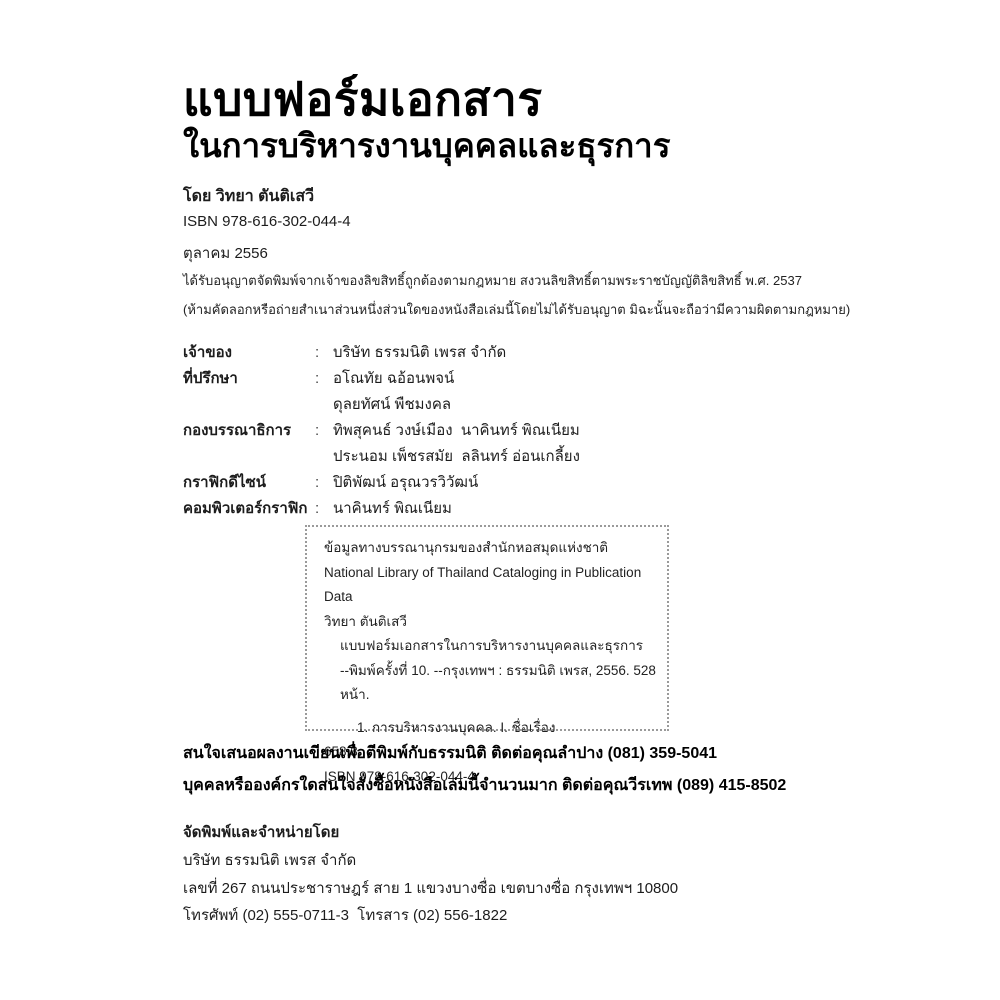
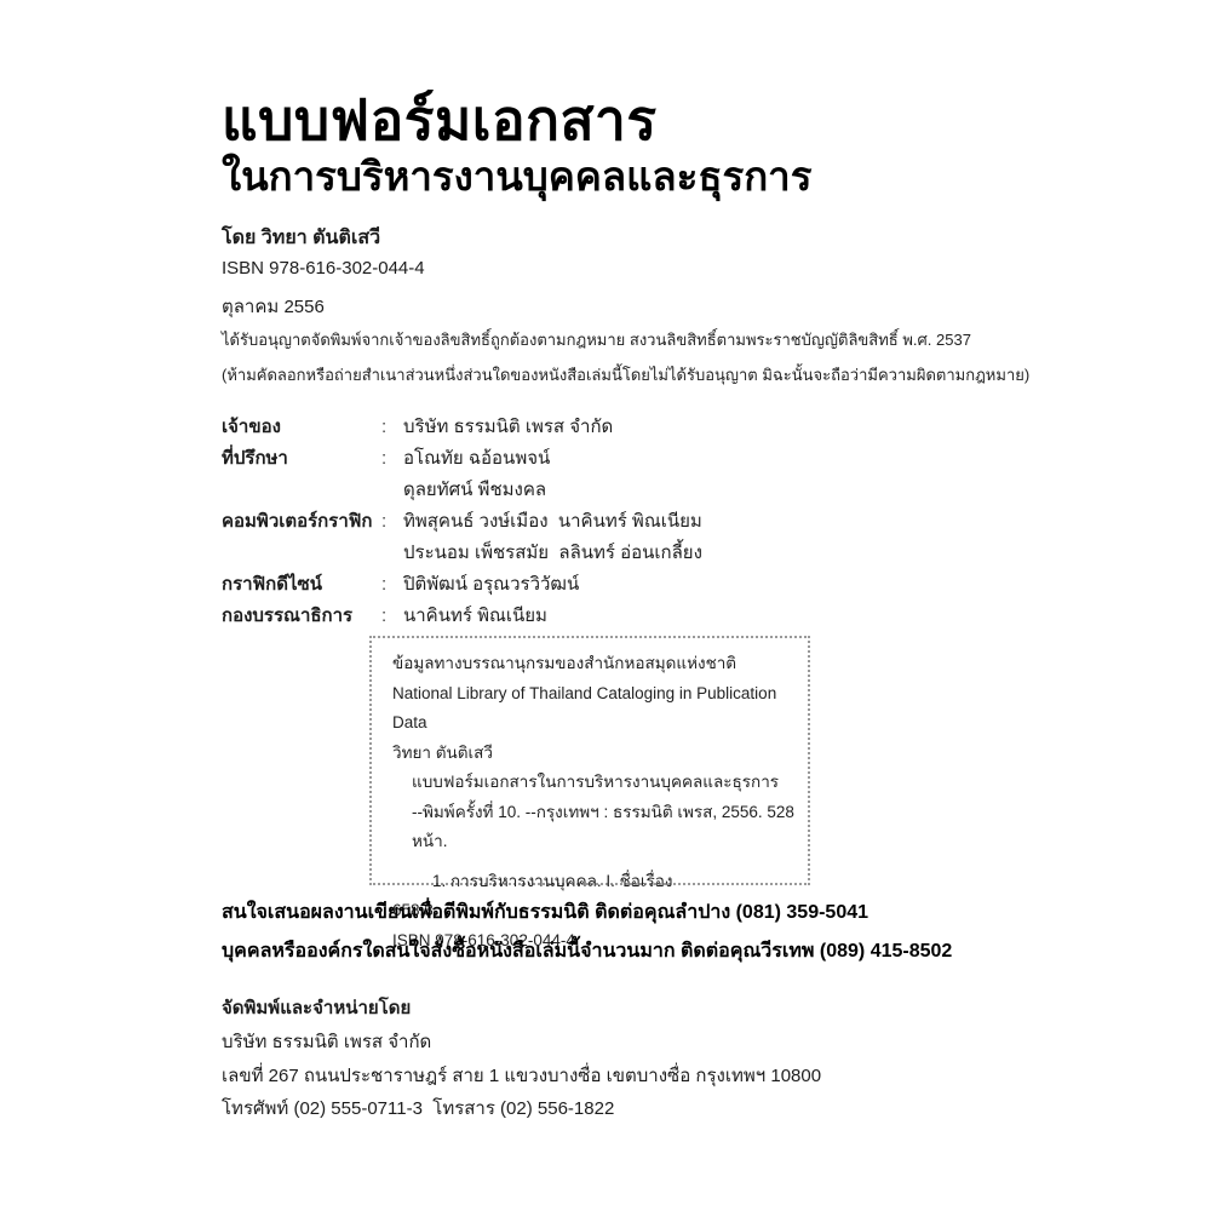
  แบบฟอร์มเอกสาร
  ในการบริหารงานบุคคลและธุรการ
  โดย วิทยา ตันติเสวี
  ISBN 978-616-302-044-4
  ตุลาคม 2556
  ได้รับอนุญาตจัดพิมพ์จากเจ้าของลิขสิทธิ์ถูกต้องตามกฎหมาย สงวนลิขสิทธิ์ตามพระราชบัญญัติลิขสิทธิ์ พ.ศ. 2537
  (ห้ามคัดลอกหรือถ่ายสำเนาส่วนหนึ่งส่วนใดของหนังสือเล่มนี้โดยไม่ได้รับอนุญาต มิฉะนั้นจะถือว่ามีความผิดตามกฎหมาย)
  เจ้าของ
  :
  บริษัท ธรรมนิติ เพรส จำกัด
  ที่ปรึกษา
  :
  อโณทัย ฉอ้อนพจน์
  ดุลยทัศน์ พืชมงคล
- กองบรรณาธิการ
+ คอมพิวเตอร์กราฟิก
  :
  ทิพสุคนธ์ วงษ์เมือง นาคินทร์ พิณเนียม
  ประนอม เพ็ชรสมัย ลลินทร์ อ่อนเกลี้ยง
  กราฟิกดีไซน์
  :
  ปิติพัฒน์ อรุณวรวิวัฒน์
- คอมพิวเตอร์กราฟิก
+ กองบรรณาธิการ
  :
  นาคินทร์ พิณเนียม
  ข้อมูลทางบรรณานุกรมของสำนักหอสมุดแห่งชาติ
  National Library of Thailand Cataloging in Publication Data
  วิทยา ตันติเสวี
  แบบฟอร์มเอกสารในการบริหารงานบุคคลและธุรการ
  --พิมพ์ครั้งที่ 10. --กรุงเทพฯ : ธรรมนิติ เพรส, 2556. 528 หน้า.
  1. การบริหารงานบุคคล. I. ชื่อเรื่อง
  658.3
  ISBN 978-616-302-044-4
  สนใจเสนอผลงานเขียนเพื่อตีพิมพ์กับธรรมนิติ ติดต่อคุณลำปาง (081) 359-5041
  บุคคลหรือองค์กรใดสนใจสั่งซื้อหนังสือเล่มนี้จำนวนมาก ติดต่อคุณวีรเทพ (089) 415-8502
  จัดพิมพ์และจำหน่ายโดย
  บริษัท ธรรมนิติ เพรส จำกัด
  เลขที่ 267 ถนนประชาราษฎร์ สาย 1 แขวงบางซื่อ เขตบางซื่อ กรุงเทพฯ 10800
  โทรศัพท์ (02) 555-0711-3 โทรสาร (02) 556-1822
